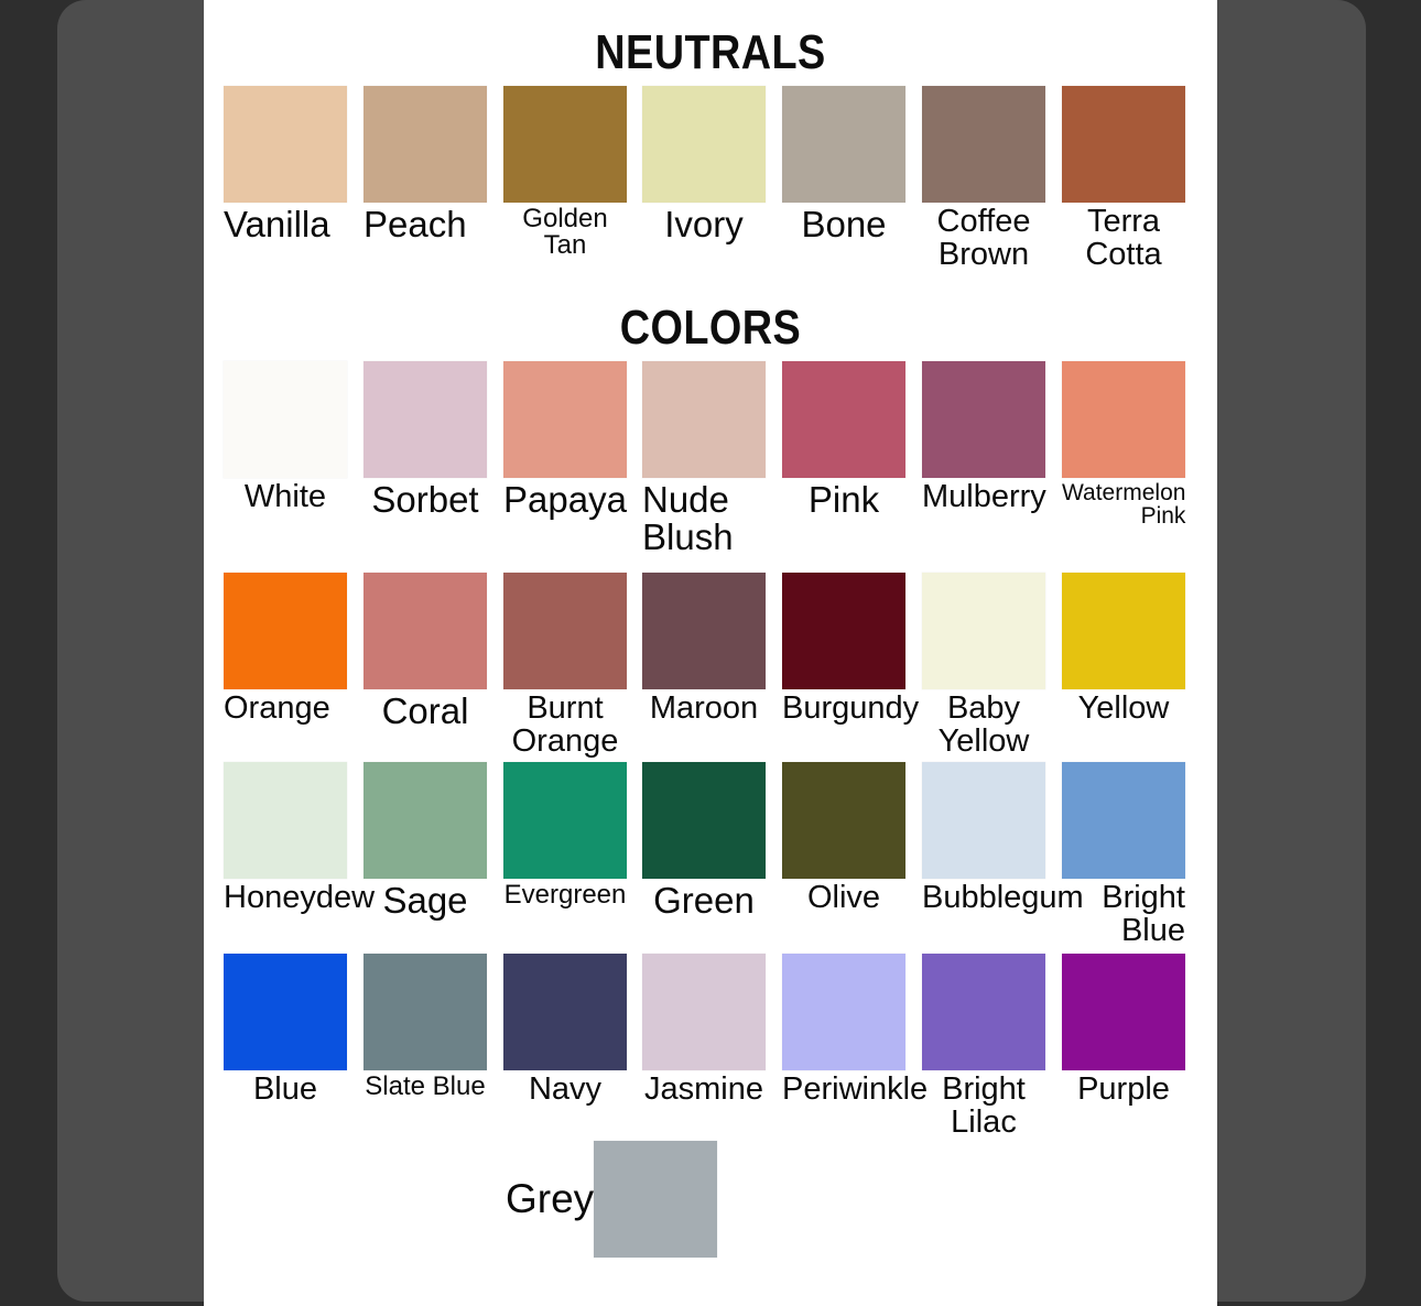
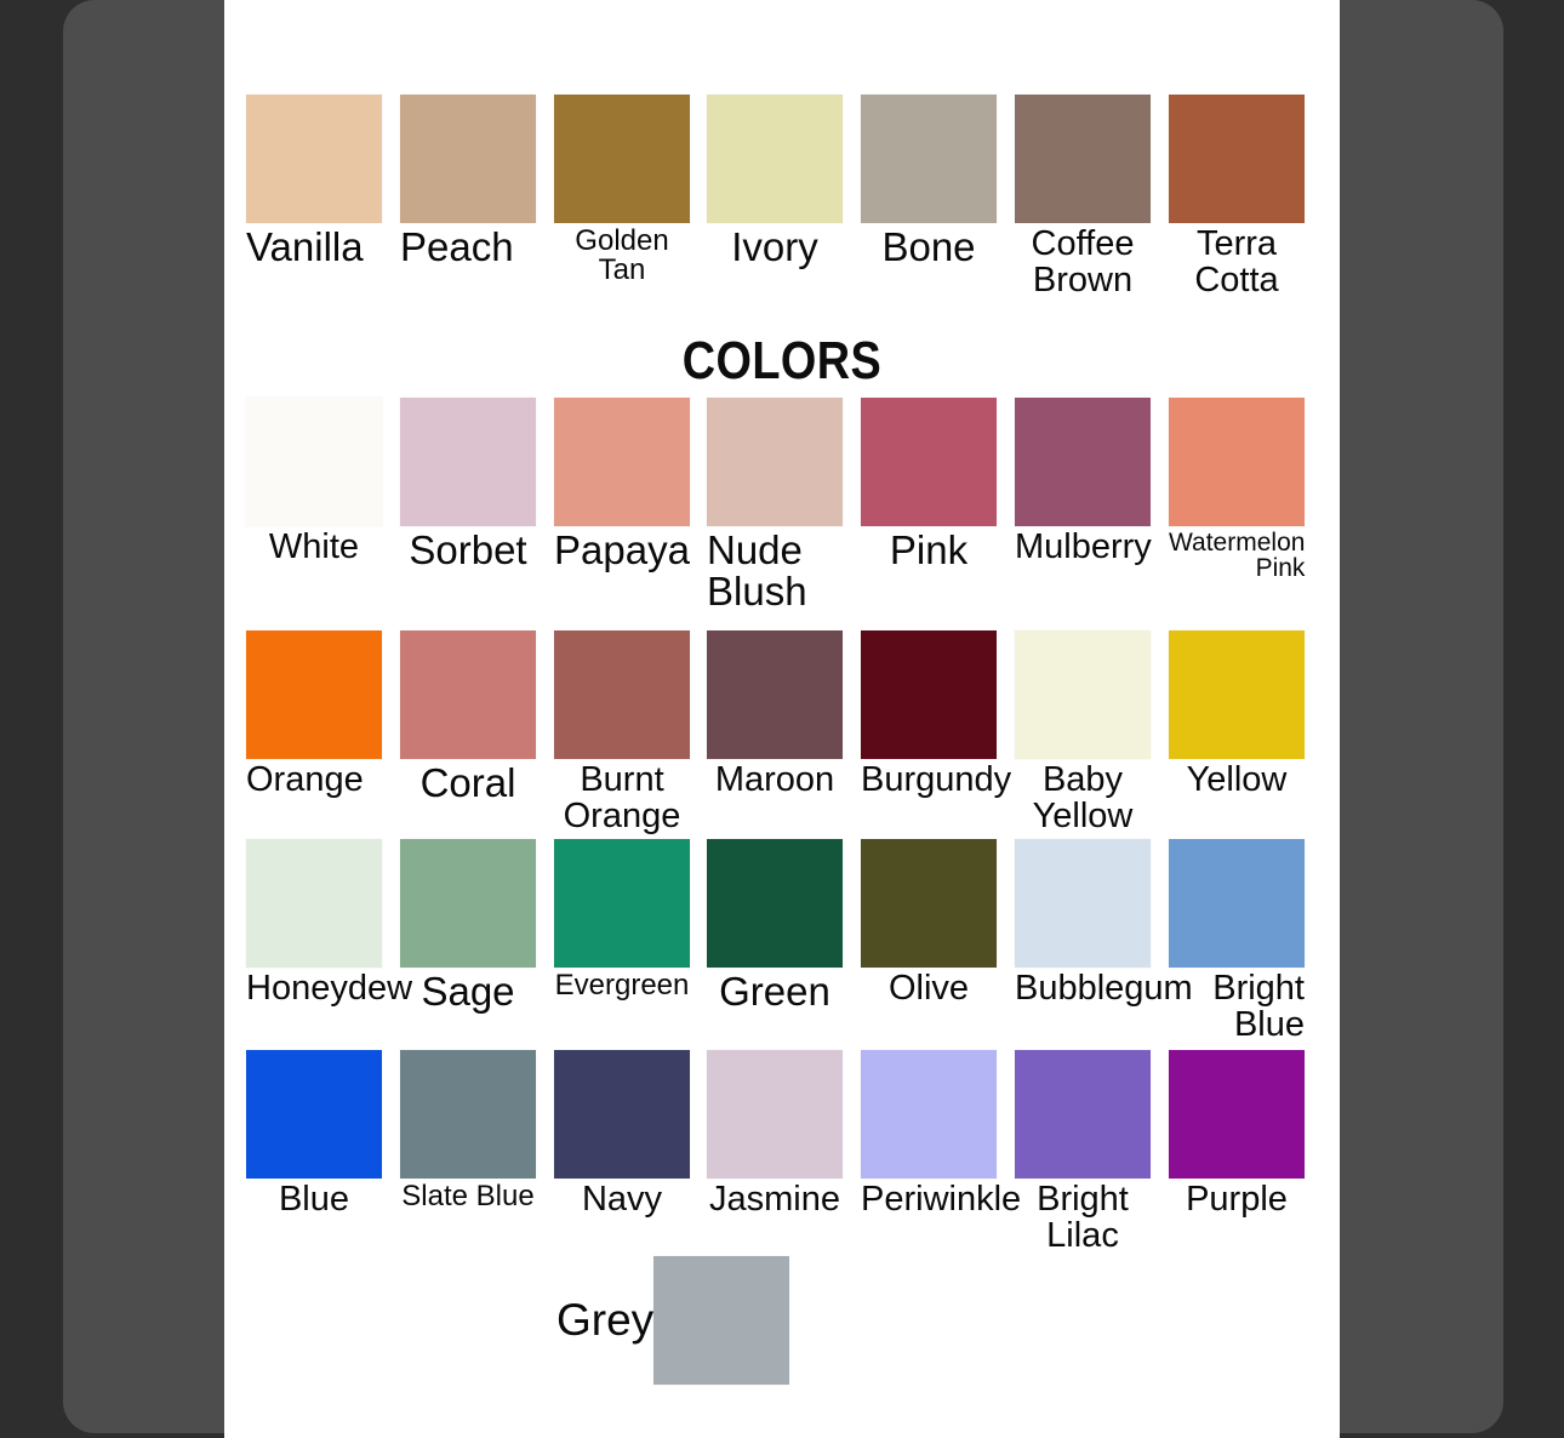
- NEUTRALS
  COLORS
  Vanilla
  Peach
  Golden
  Tan
  Ivory
  Bone
  Coffee
  Brown
  Terra
  Cotta
  White
  Sorbet
  Papaya
  Nude
  Blush
  Pink
  Mulberry
  Watermelon
  Pink
  Orange
  Coral
  Burnt
  Orange
  Maroon
  Burgundy
  Baby
  Yellow
  Yellow
  Honeydew
  Sage
  Evergreen
  Green
  Olive
  Bubblegum
  Bright
  Blue
  Blue
  Slate Blue
  Navy
  Jasmine
  Periwinkle
  Bright
  Lilac
  Purple
  Grey
